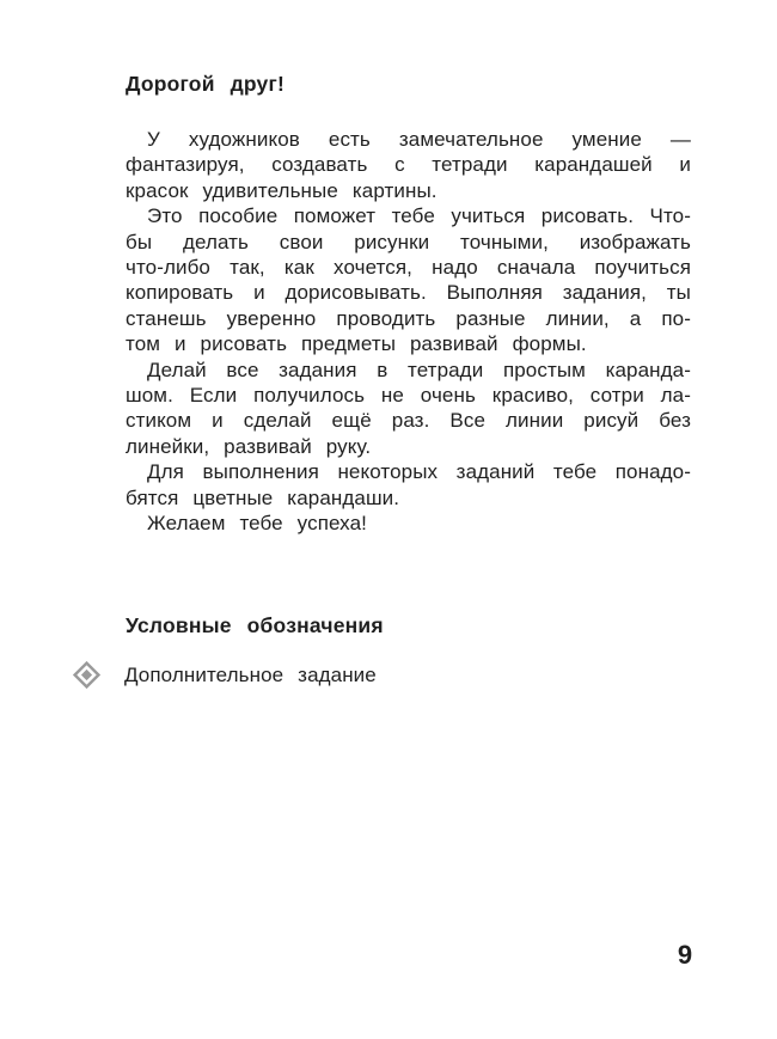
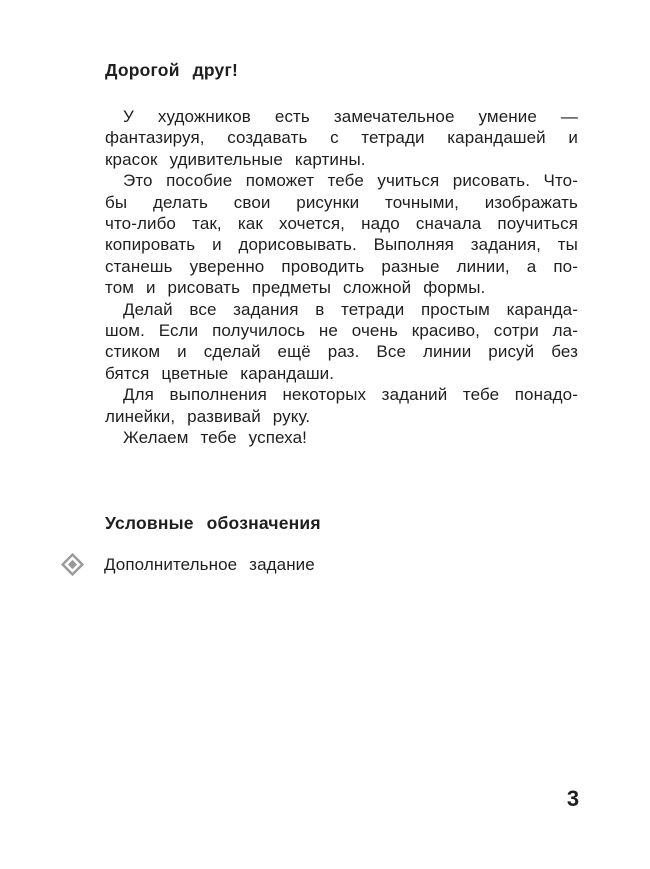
  Дорогой друг!
  У художников есть замечательное умение —
  фантазируя, создавать с тетради карандашей и
  красок удивительные картины.
  Это пособие поможет тебе учиться рисовать. Что-
  бы делать свои рисунки точными, изображать
  что-либо так, как хочется, надо сначала поучиться
  копировать и дорисовывать. Выполняя задания, ты
  станешь уверенно проводить разные линии, а по-
- том и рисовать предметы развивай формы.
+ том и рисовать предметы сложной формы.
  Делай все задания в тетради простым каранда-
  шом. Если получилось не очень красиво, сотри ла-
  стиком и сделай ещё раз. Все линии рисуй без
- линейки, развивай руку.
+ бятся цветные карандаши.
  Для выполнения некоторых заданий тебе понадо-
- бятся цветные карандаши.
+ линейки, развивай руку.
  Желаем тебе успеха!
  Условные обозначения
  Дополнительное задание
- 9
+ 3
